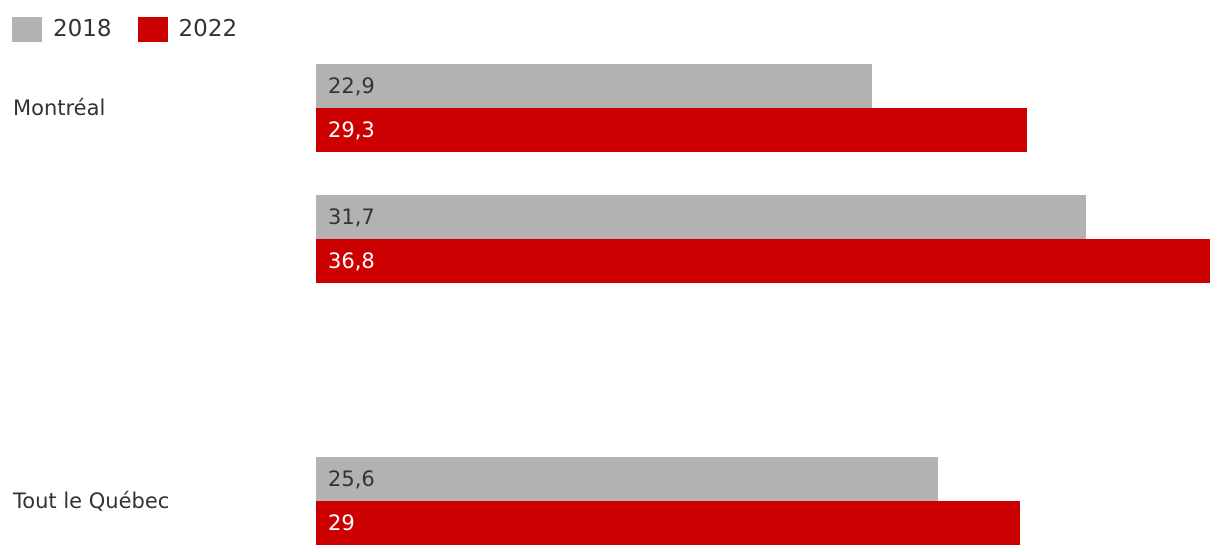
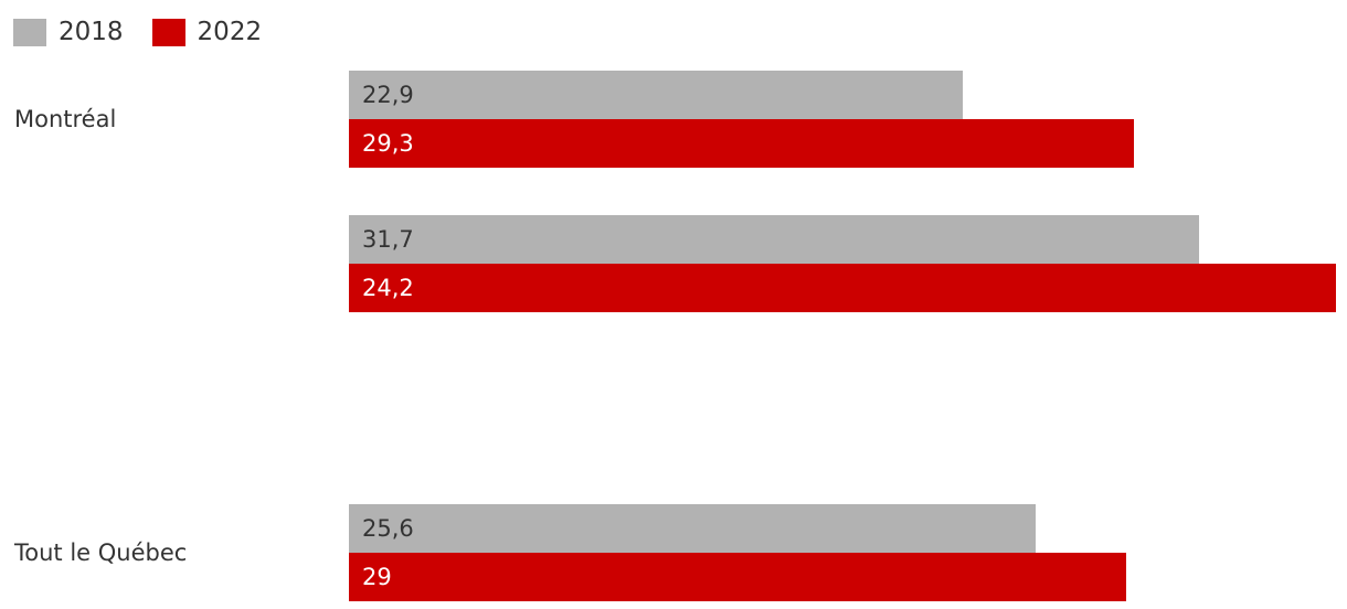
  2018
  2022
  Montréal
  22,9
  29,3
  31,7
- 36,8
+ 24,2
  Tout le Québec
  25,6
  29
